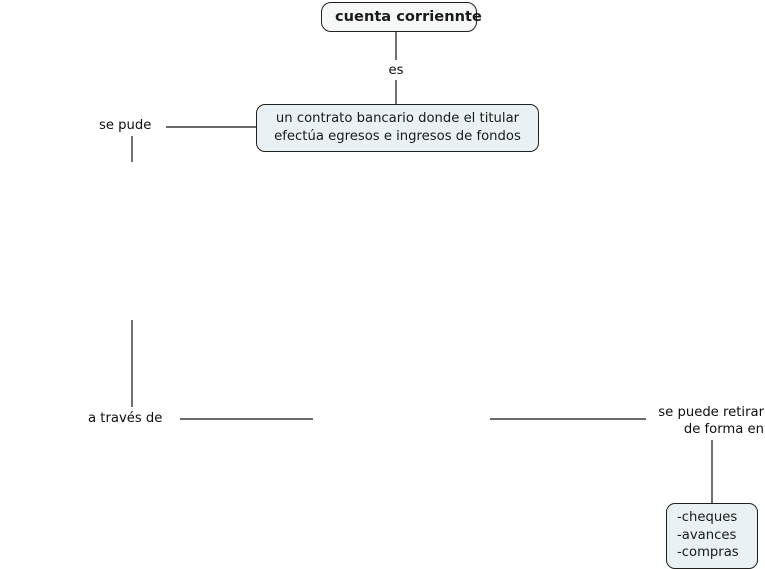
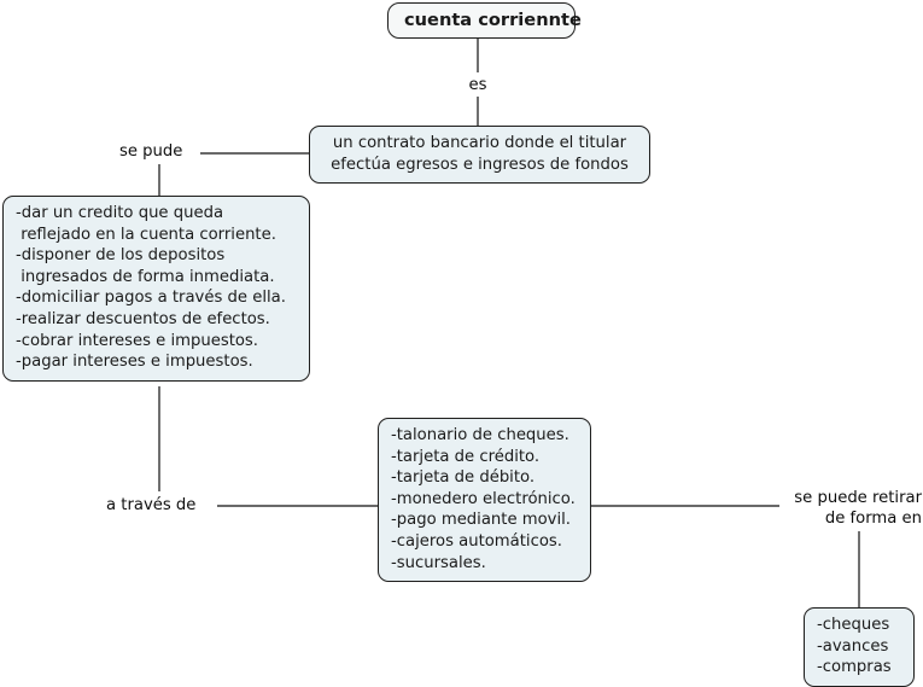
  cuenta corriennte
  un contrato bancario donde el titular
  efectúa egresos e ingresos de fondos
+ -dar un credito que queda
+ reflejado en la cuenta corriente.
+ -disponer de los depositos
+ ingresados de forma inmediata.
+ -domiciliar pagos a través de ella.
+ -realizar descuentos de efectos.
+ -cobrar intereses e impuestos.
+ -pagar intereses e impuestos.
+ -talonario de cheques.
+ -tarjeta de crédito.
+ -tarjeta de débito.
+ -monedero electrónico.
+ -pago mediante movil.
+ -cajeros automáticos.
+ -sucursales.
  -cheques
  -avances
  -compras
  es
  se pude
  a través de
  se puede retirar
  de forma en
